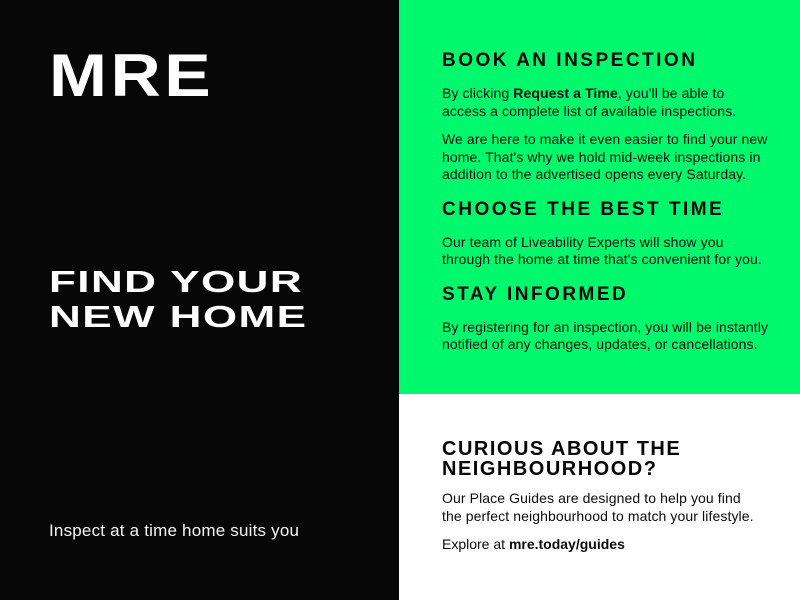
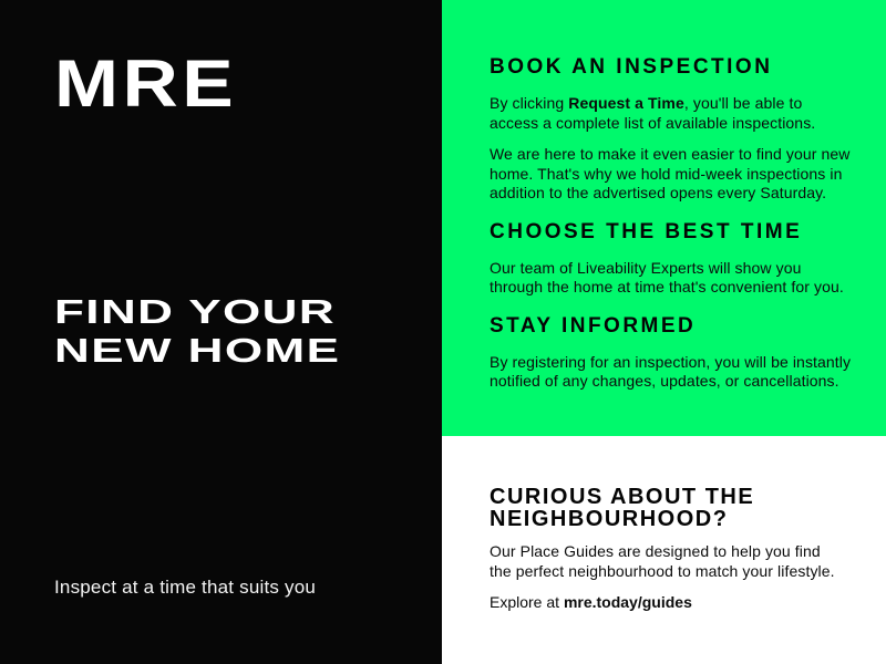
  MRE
  FIND YOUR
  NEW HOME
- Inspect at a time home suits you
+ Inspect at a time that suits you
  BOOK AN INSPECTION
  By clicking Request a Time, you'll be able to
  access a complete list of available inspections.
  We are here to make it even easier to find your new
  home. That's why we hold mid-week inspections in
  addition to the advertised opens every Saturday.
  CHOOSE THE BEST TIME
  Our team of Liveability Experts will show you
  through the home at time that's convenient for you.
  STAY INFORMED
  By registering for an inspection, you will be instantly
  notified of any changes, updates, or cancellations.
  CURIOUS ABOUT THE
  NEIGHBOURHOOD?
  Our Place Guides are designed to help you find
  the perfect neighbourhood to match your lifestyle.
  Explore at mre.today/guides
